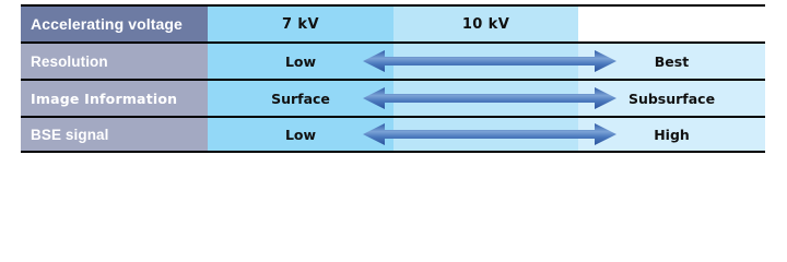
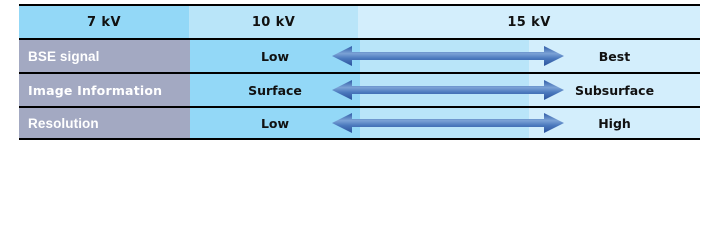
- Accelerating voltage
  7 kV
  10 kV
+ 15 kV
- Resolution
+ BSE signal
  Low
  Best
  Image Information
  Surface
  Subsurface
- BSE signal
+ Resolution
  Low
  High
